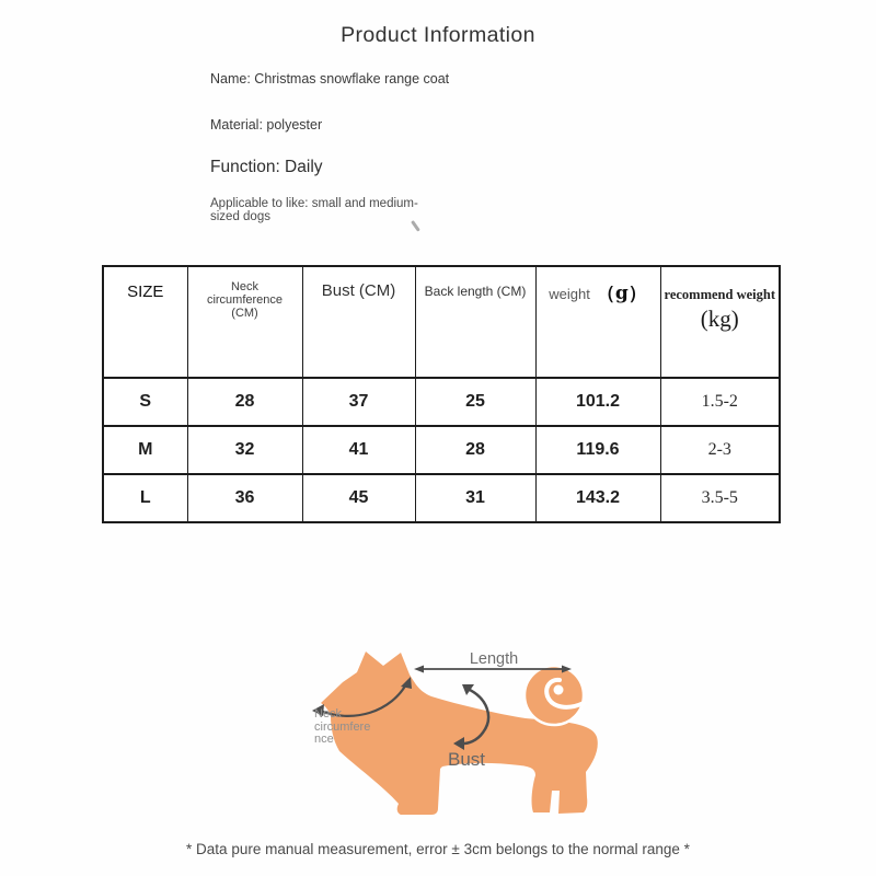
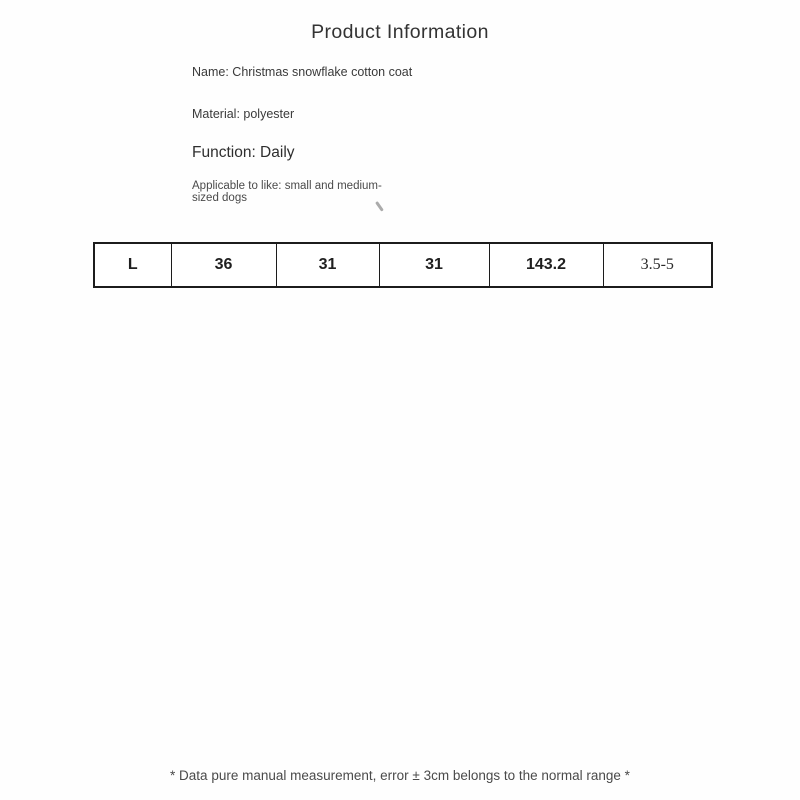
  Product Information
- Name: Christmas snowflake range coat
+ Name: Christmas snowflake cotton coat
  Material: polyester
  Function: Daily
  Applicable to like: small and medium-
  sized dogs
- SIZE	Neck circumference (CM)	Bust (CM)	Back length (CM)	weight （g）	recommend weight (kg)
- S	28	37	25	101.2	1.5-2
- M	32	41	28	119.6	2-3
- L	36	45	31	143.2	3.5-5
+ L	36	31	31	143.2	3.5-5
- Length
- Neck
- circumfere
- nce
- Bust
  * Data pure manual measurement, error ± 3cm belongs to the normal range *
